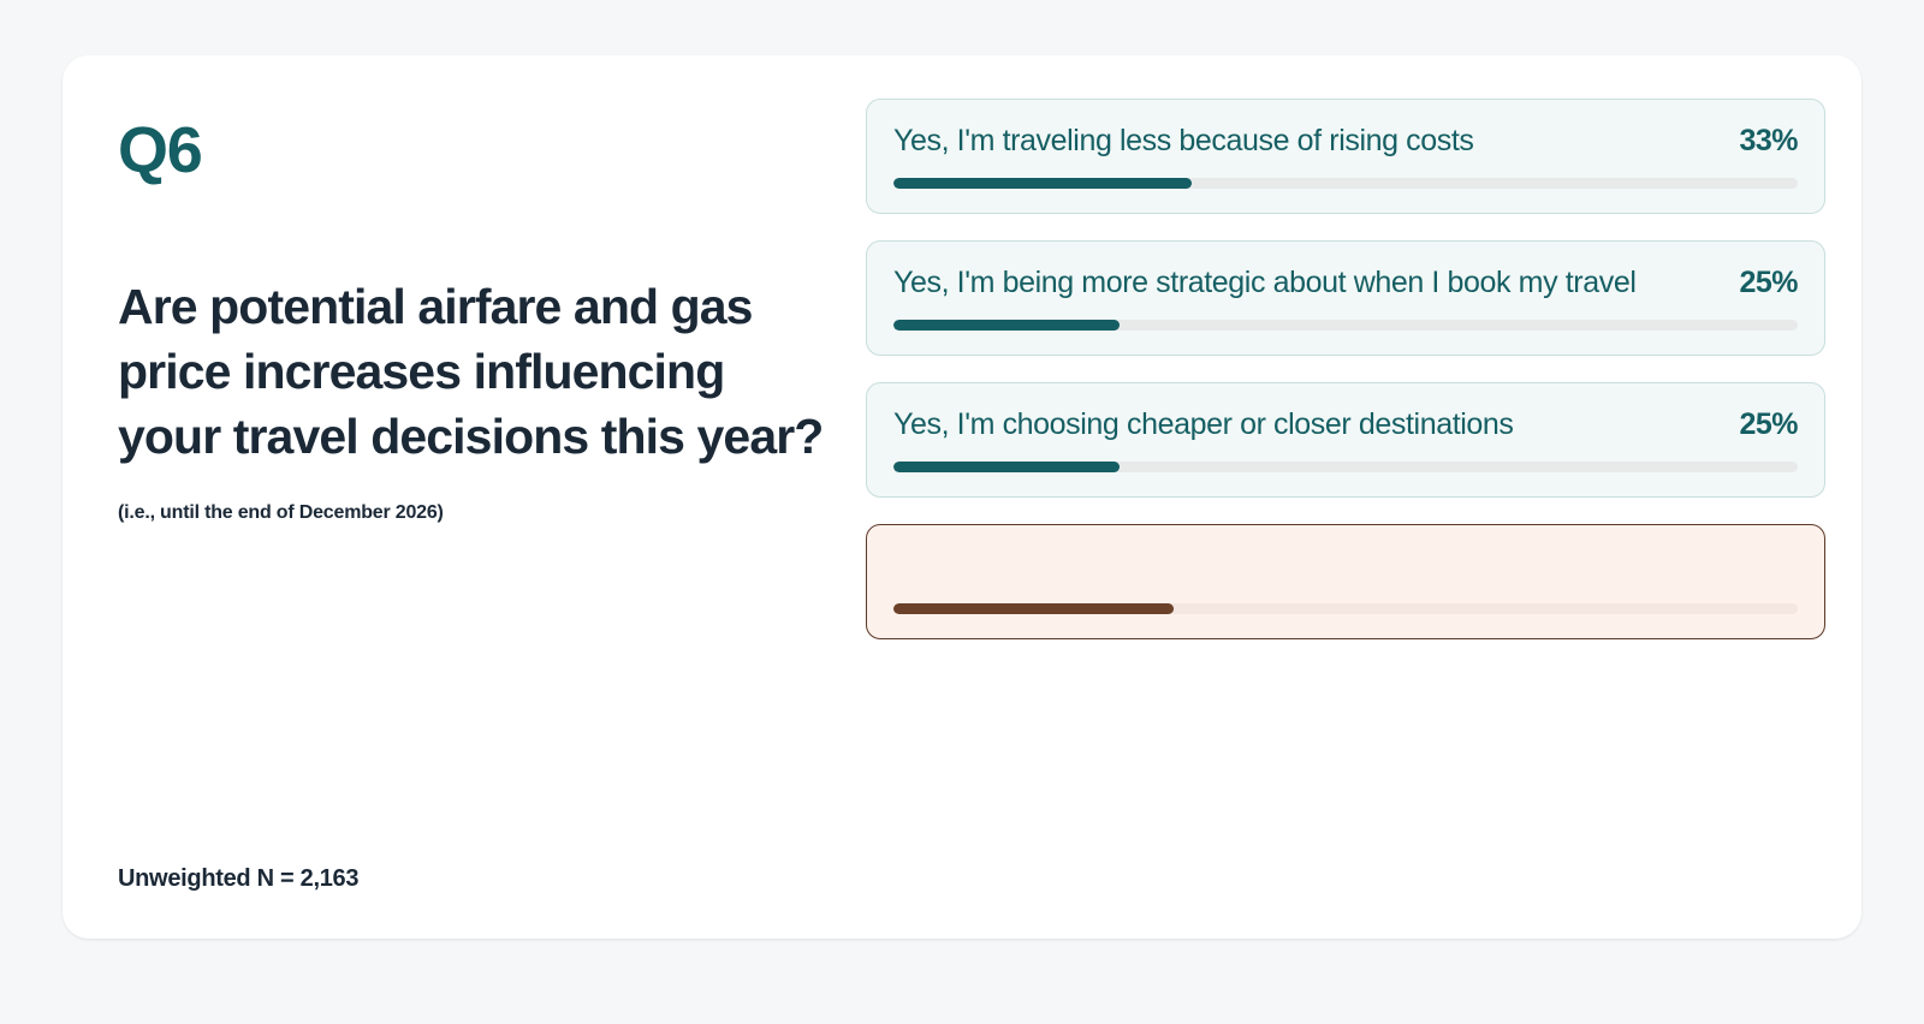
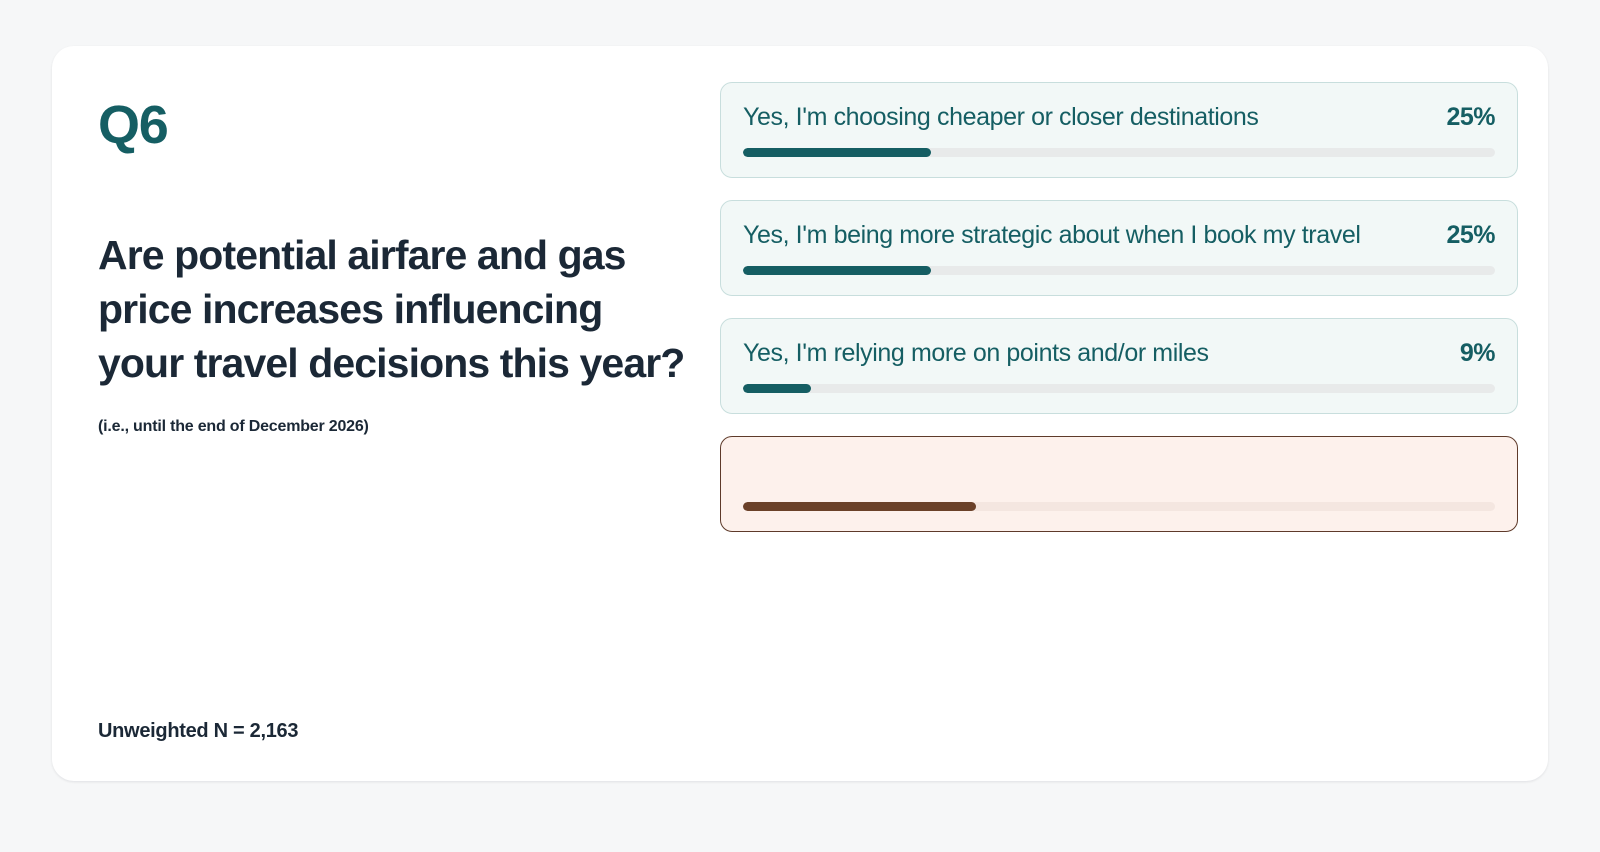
  Q6
  Are potential airfare and gas price increases influencing your travel decisions this year?
  (i.e., until the end of December 2026)
  Unweighted N = 2,163
- Yes, I'm traveling less because of rising costs
- 33%
- Yes, I'm being more strategic about when I book my travel
+ Yes, I'm choosing cheaper or closer destinations
  25%
- Yes, I'm choosing cheaper or closer destinations
+ Yes, I'm being more strategic about when I book my travel
  25%
+ Yes, I'm relying more on points and/or miles
+ 9%
